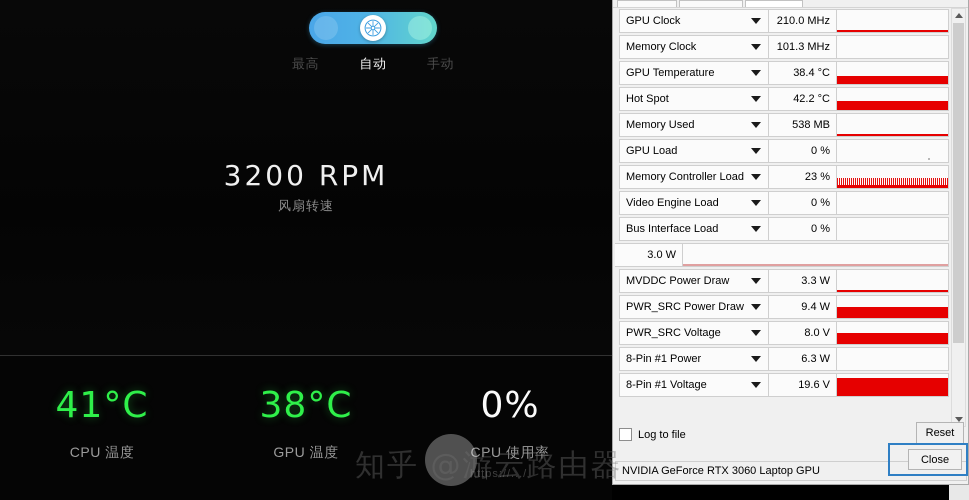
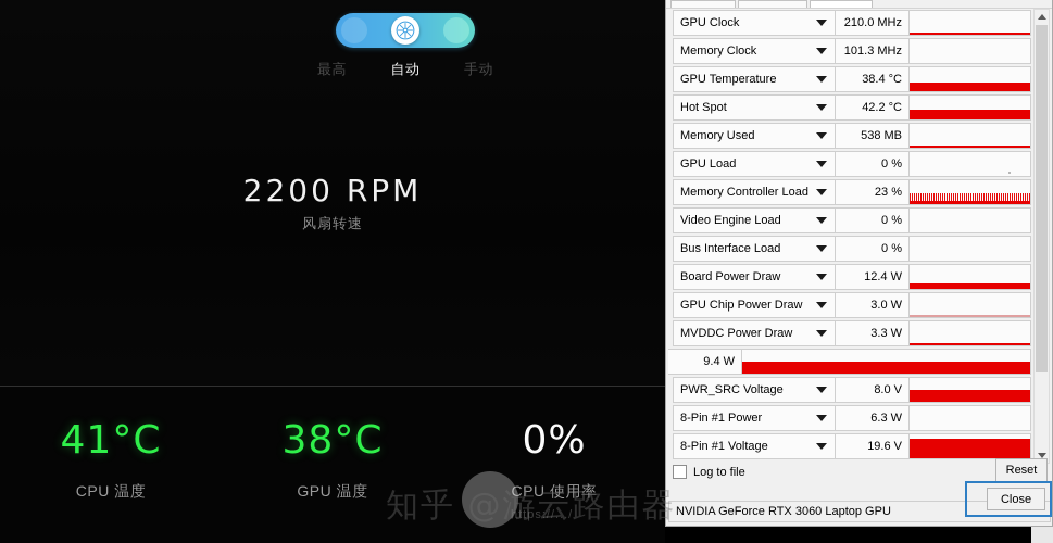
  最高
  自动
  手动
- 3200 RPM
+ 2200 RPM
  风扇转速
  41°C
  CPU 温度
  38°C
  GPU 温度
  0%
  CPU 使用率
  GPU Clock
  210.0 MHz
  Memory Clock
  101.3 MHz
  GPU Temperature
  38.4 °C
  Hot Spot
  42.2 °C
  Memory Used
  538 MB
  GPU Load
  0 %
  Memory Controller Load
  23 %
  Video Engine Load
  0 %
  Bus Interface Load
  0 %
+ Board Power Draw
+ 12.4 W
+ GPU Chip Power Draw
  3.0 W
  MVDDC Power Draw
  3.3 W
- PWR_SRC Power Draw
  9.4 W
  PWR_SRC Voltage
  8.0 V
  8-Pin #1 Power
  6.3 W
  8-Pin #1 Voltage
  19.6 V
  Log to file
  Reset
  NVIDIA GeForce RTX 3060 Laptop GPU
  Close
  知乎 @游云路由器
  https://.../
